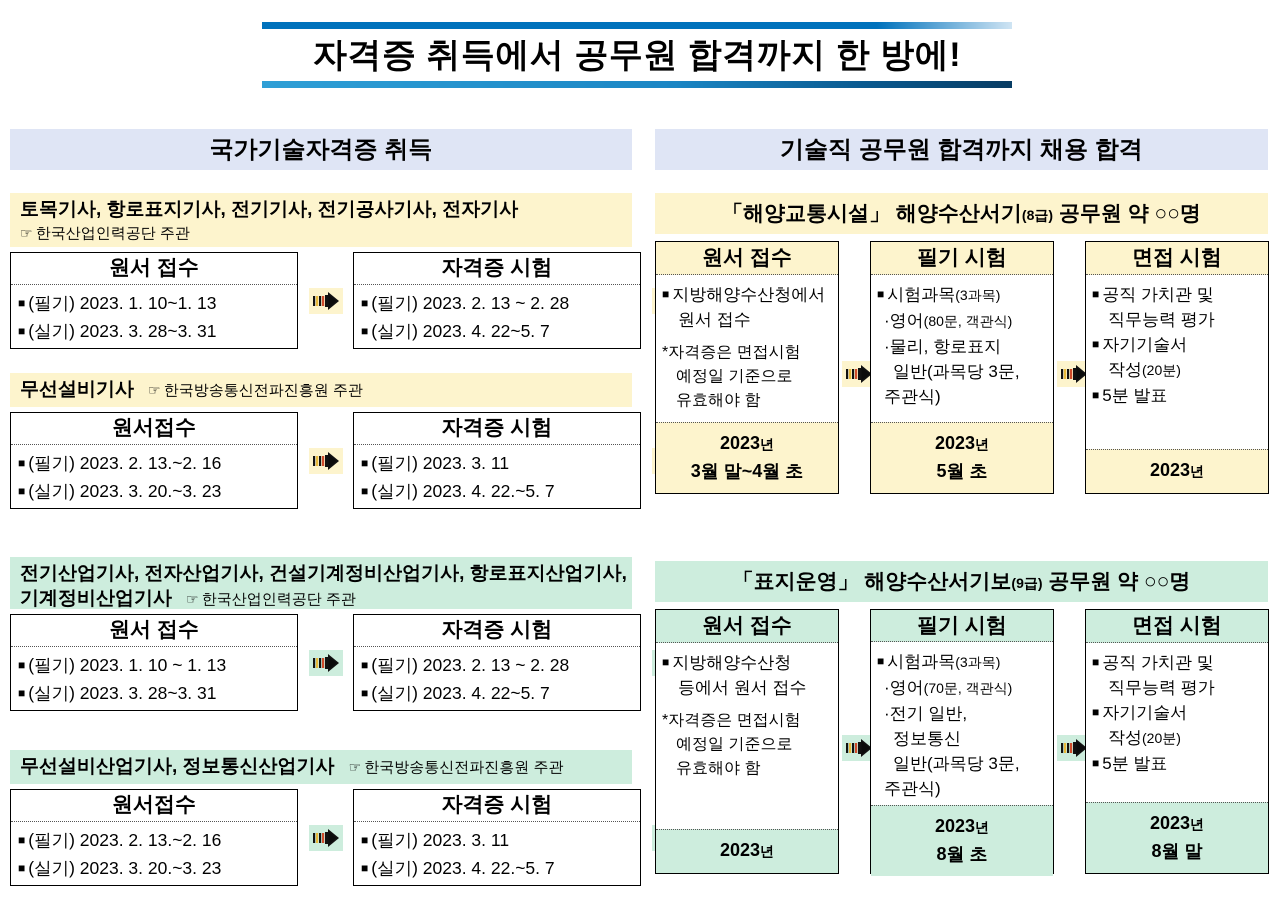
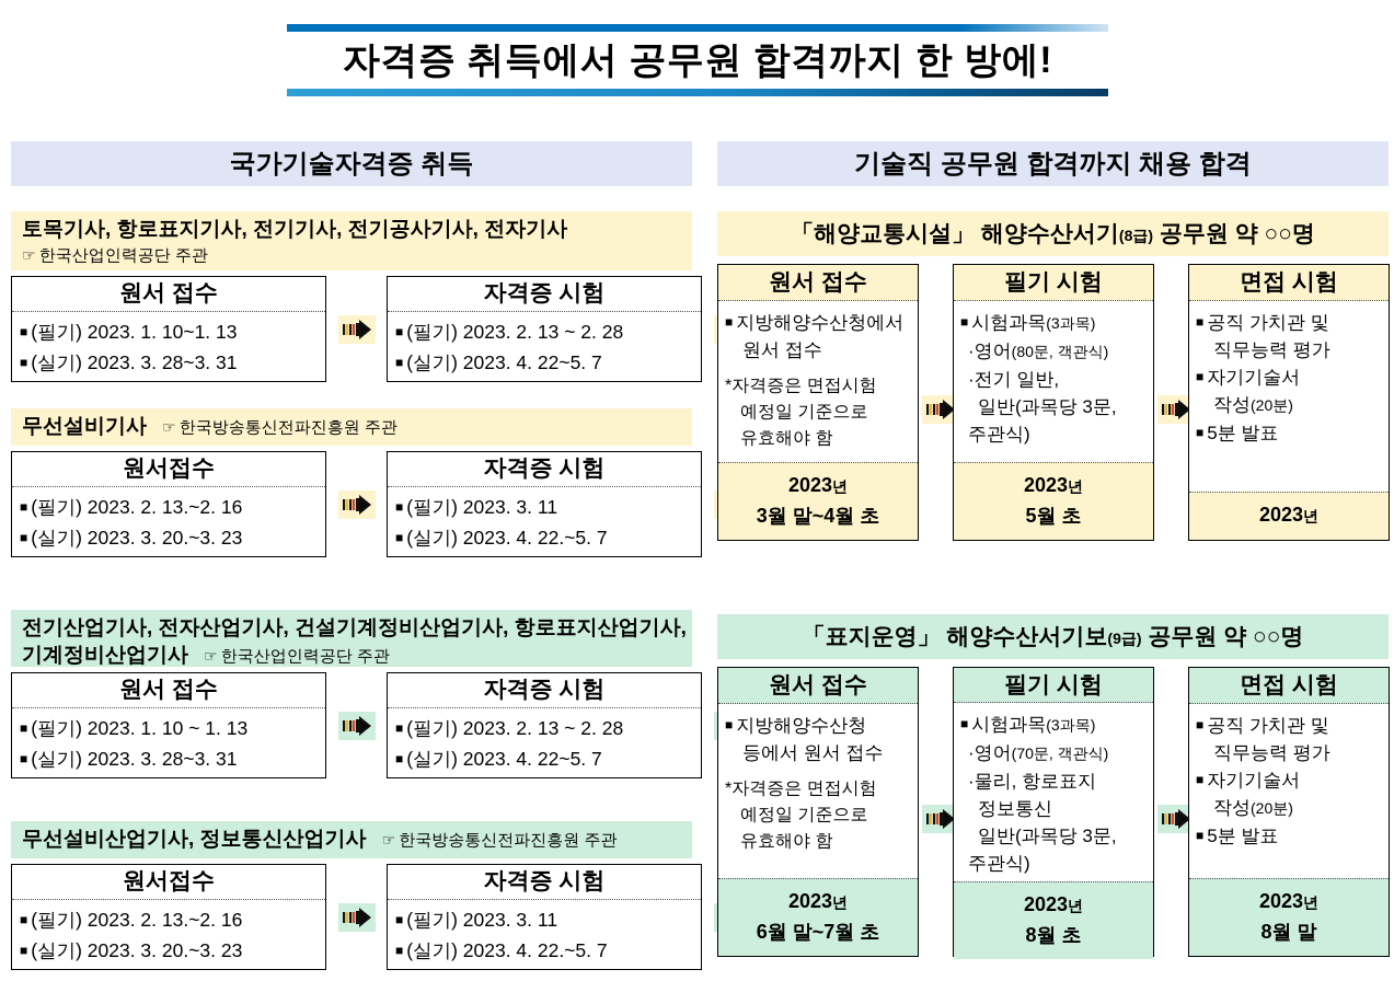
  자격증 취득에서 공무원 합격까지 한 방에!
  국가기술자격증 취득
  기술직 공무원 합격까지 채용 합격
  토목기사, 항로표지기사, 전기기사, 전기공사기사, 전자기사
  ☞ 한국산업인력공단 주관
  원서 접수
  ■ (필기) 2023. 1. 10~1. 13
  ■ (실기) 2023. 3. 28~3. 31
  자격증 시험
  ■ (필기) 2023. 2. 13 ~ 2. 28
  ■ (실기) 2023. 4. 22~5. 7
  무선설비기사 ☞ 한국방송통신전파진흥원 주관
  원서접수
  ■ (필기) 2023. 2. 13.~2. 16
  ■ (실기) 2023. 3. 20.~3. 23
  자격증 시험
  ■ (필기) 2023. 3. 11
  ■ (실기) 2023. 4. 22.~5. 7
  전기산업기사, 전자산업기사, 건설기계정비산업기사, 항로표지산업기사,
  기계정비산업기사 ☞ 한국산업인력공단 주관
  원서 접수
  ■ (필기) 2023. 1. 10 ~ 1. 13
  ■ (실기) 2023. 3. 28~3. 31
  자격증 시험
  ■ (필기) 2023. 2. 13 ~ 2. 28
  ■ (실기) 2023. 4. 22~5. 7
  무선설비산업기사, 정보통신산업기사 ☞ 한국방송통신전파진흥원 주관
  원서접수
  ■ (필기) 2023. 2. 13.~2. 16
  ■ (실기) 2023. 3. 20.~3. 23
  자격증 시험
  ■ (필기) 2023. 3. 11
  ■ (실기) 2023. 4. 22.~5. 7
  「해양교통시설」 해양수산서기(8급) 공무원 약 ○○명
  원서 접수
  ■ 지방해양수산청에서
  원서 접수
  *자격증은 면접시험
  예정일 기준으로
  유효해야 함
  2023년
  3월 말~4월 초
  필기 시험
  ■ 시험과목(3과목)
  ·영어(80문, 객관식)
- ·물리, 항로표지
+ ·전기 일반,
  일반(과목당 3문,
  주관식)
  2023년
  5월 초
  면접 시험
  ■ 공직 가치관 및
  직무능력 평가
  ■ 자기기술서
  작성(20분)
  ■ 5분 발표
  2023년
  「표지운영」 해양수산서기보(9급) 공무원 약 ○○명
  원서 접수
  ■ 지방해양수산청
  등에서 원서 접수
  *자격증은 면접시험
  예정일 기준으로
  유효해야 함
  2023년
+ 6월 말~7월 초
  필기 시험
  ■ 시험과목(3과목)
  ·영어(70문, 객관식)
- ·전기 일반,
+ ·물리, 항로표지
  정보통신
  일반(과목당 3문,
  주관식)
  2023년
  8월 초
  면접 시험
  ■ 공직 가치관 및
  직무능력 평가
  ■ 자기기술서
  작성(20분)
  ■ 5분 발표
  2023년
  8월 말
